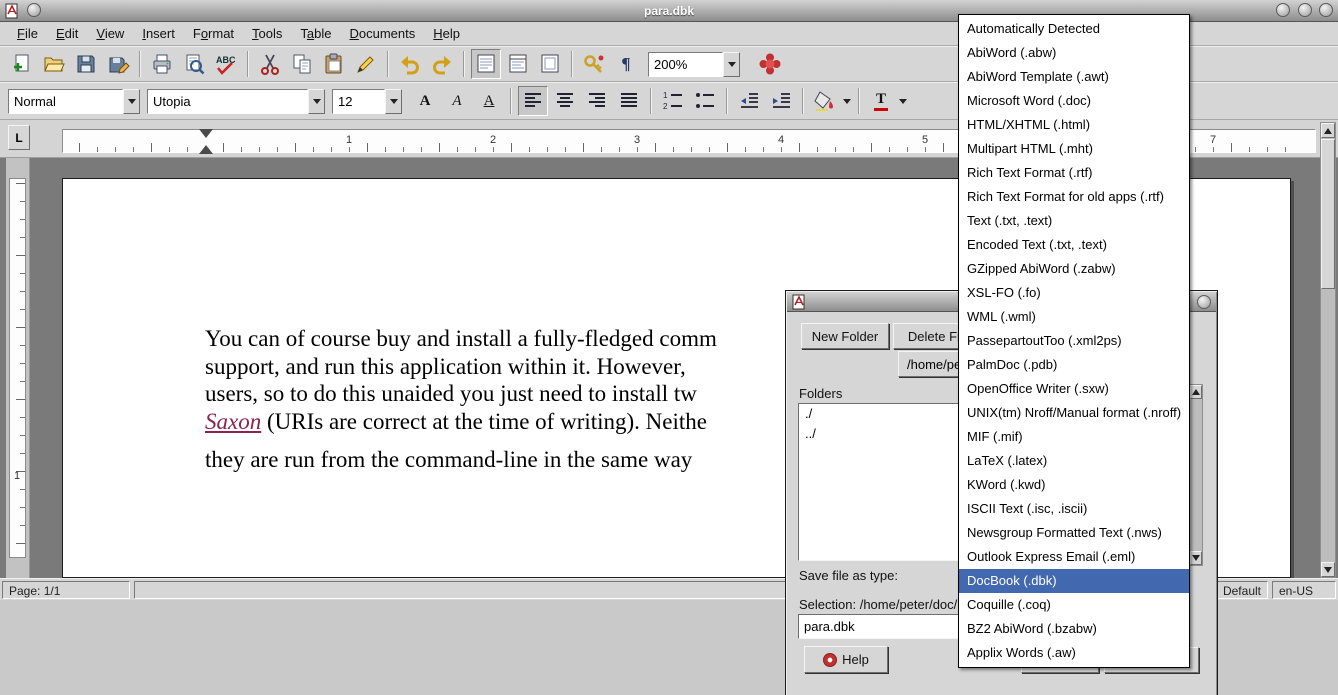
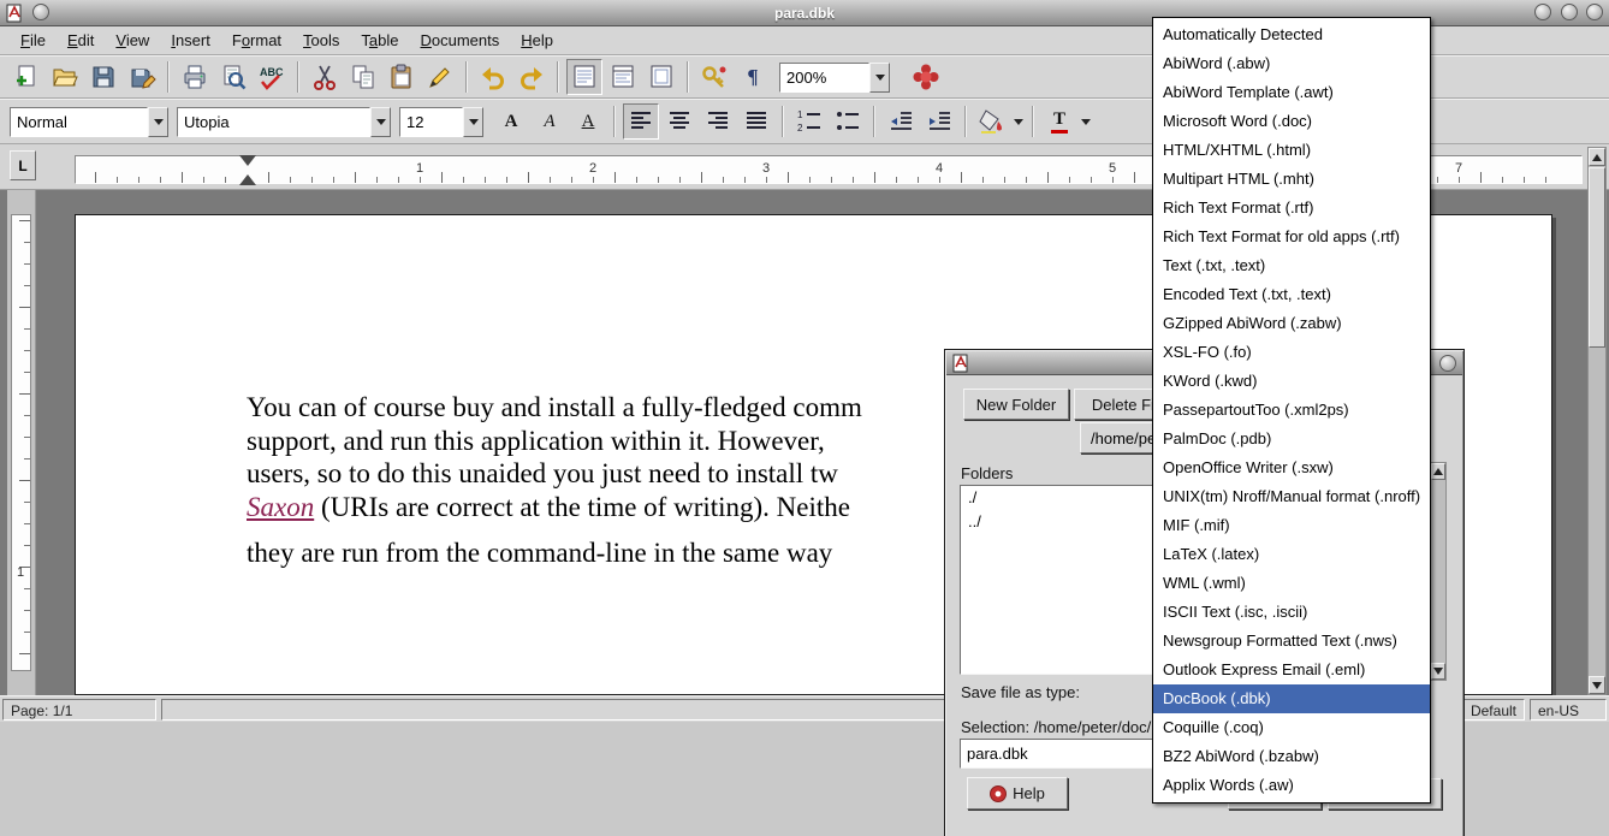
  para.dbk
  File
  Edit
  View
  Insert
  Format
  Tools
  Table
  Documents
  Help
  ABC
  ¶
  200%
  Normal
  Utopia
  12
  A
  A
  A
  1
  2
  T
  L
  1
  2
  3
  4
  5
  7
  1
  You can of course buy and install a fully-fledged comm
  support, and run this application within it. However,
  users, so to do this unaided you just need to install tw
  Saxon (URIs are correct at the time of writing). Neithe
  they are run from the command-line in the same way
  Page: 1/1
  Default
  en-US
  New Folder
  Delete F
  /home/p
  Folders
  ./
  ../
  Save file as type:
  Selection: /home/peter/doc/
  para.dbk
  Help
  Automatically Detected
  AbiWord (.abw)
  AbiWord Template (.awt)
  Microsoft Word (.doc)
  HTML/XHTML (.html)
  Multipart HTML (.mht)
  Rich Text Format (.rtf)
  Rich Text Format for old apps (.rtf)
  Text (.txt, .text)
  Encoded Text (.txt, .text)
  GZipped AbiWord (.zabw)
  XSL-FO (.fo)
- WML (.wml)
+ KWord (.kwd)
  PassepartoutToo (.xml2ps)
  PalmDoc (.pdb)
  OpenOffice Writer (.sxw)
  UNIX(tm) Nroff/Manual format (.nroff)
  MIF (.mif)
  LaTeX (.latex)
- KWord (.kwd)
+ WML (.wml)
  ISCII Text (.isc, .iscii)
  Newsgroup Formatted Text (.nws)
  Outlook Express Email (.eml)
  DocBook (.dbk)
  Coquille (.coq)
  BZ2 AbiWord (.bzabw)
  Applix Words (.aw)
